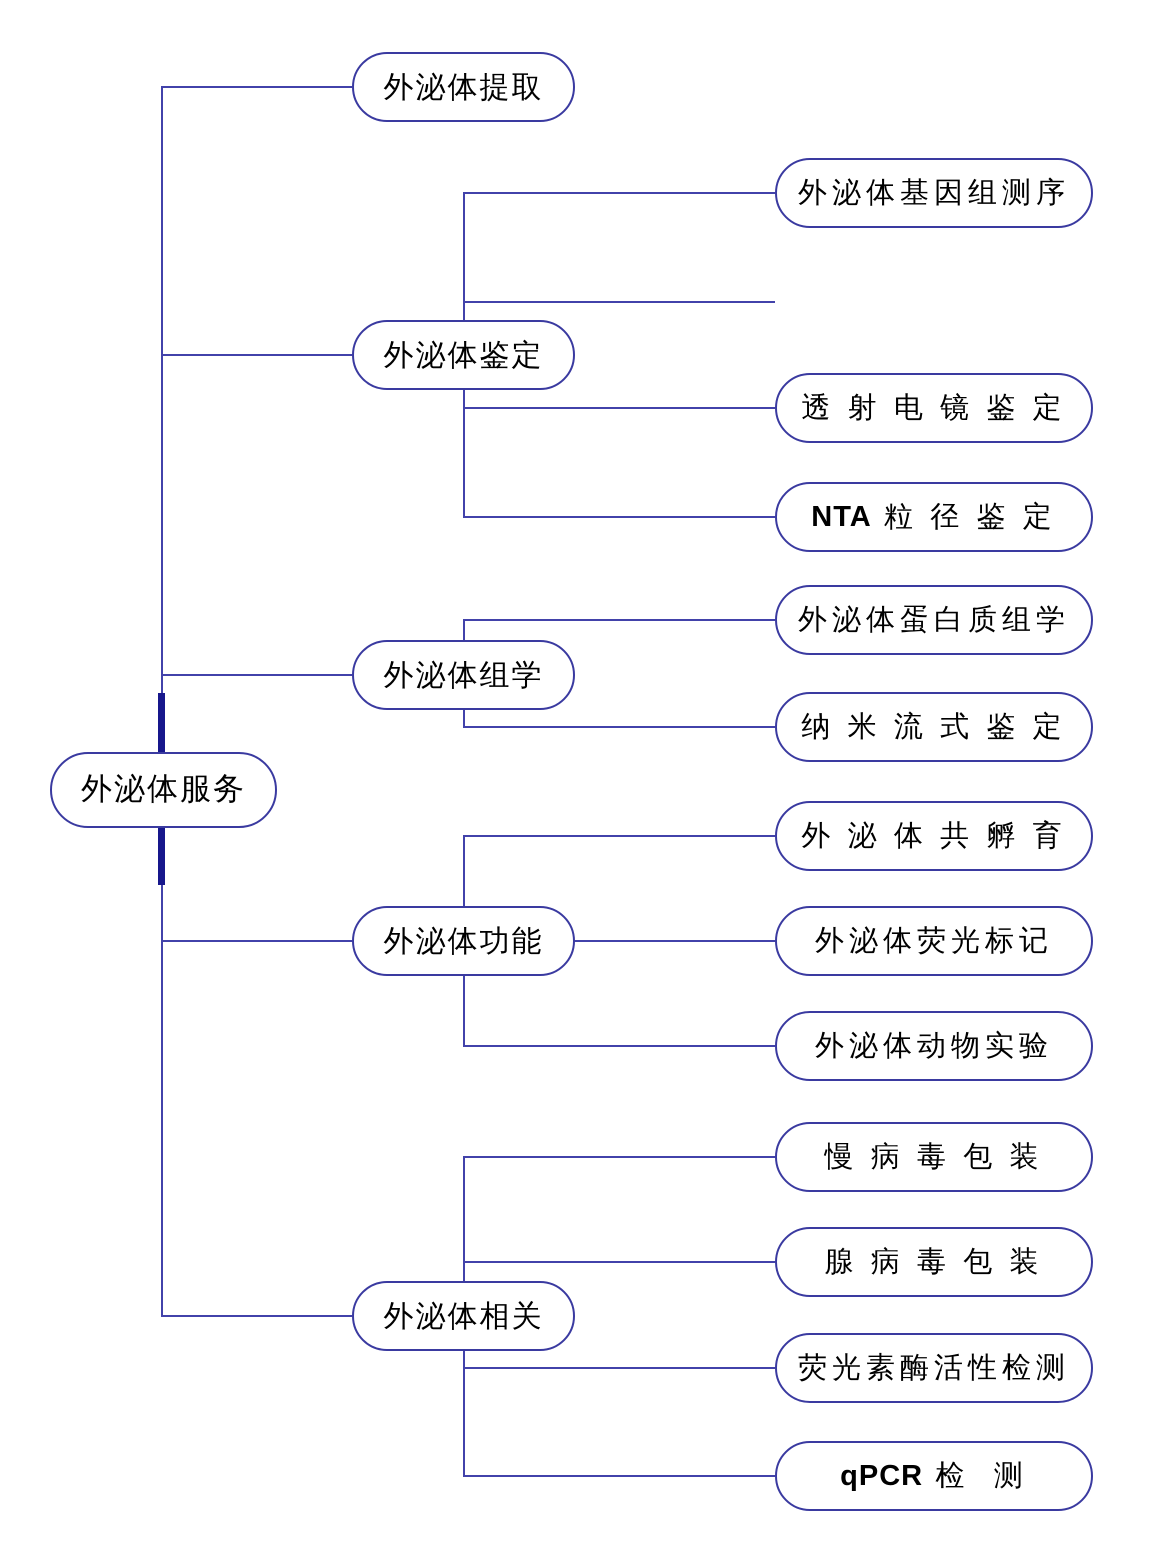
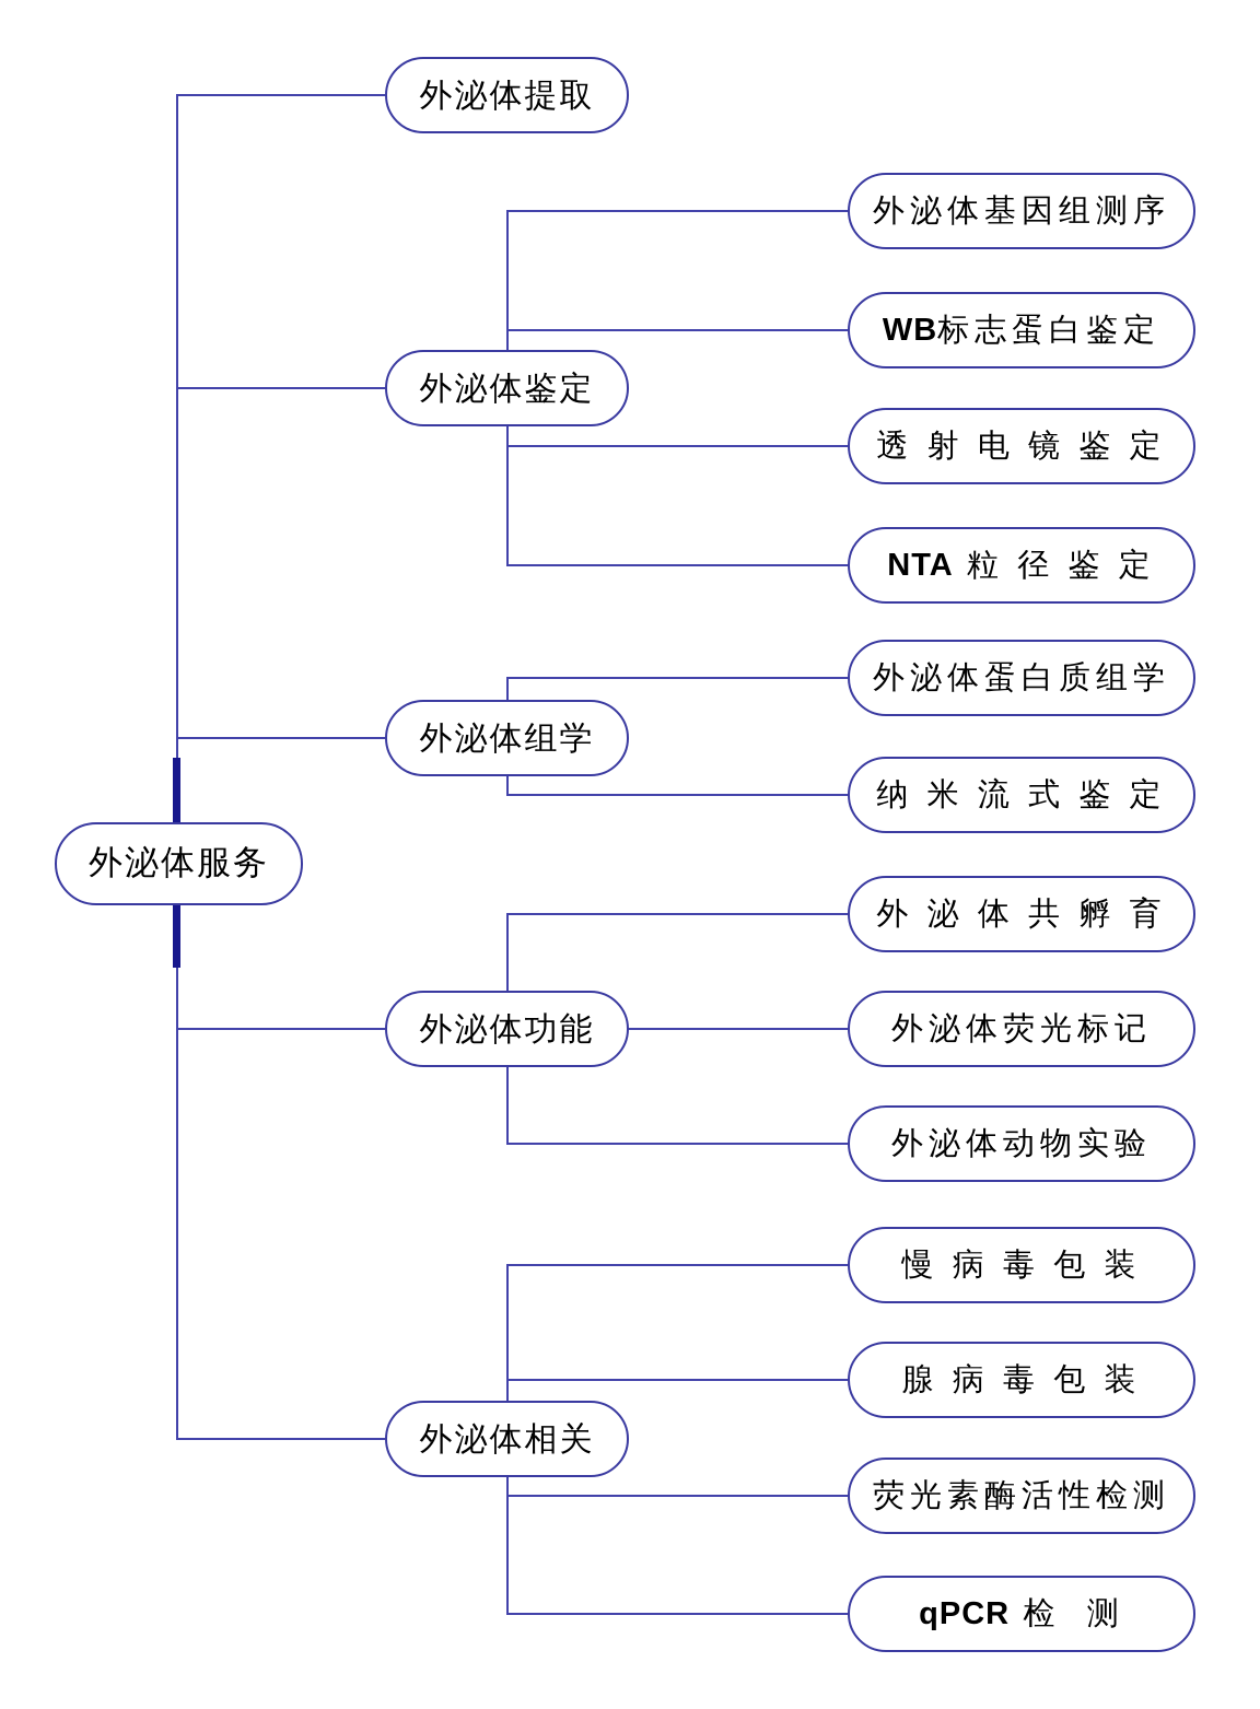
  外泌体服务
  外泌体提取
  外泌体鉴定
  外泌体组学
  外泌体功能
  外泌体相关
  外泌体基因组测序
+ WB
+ 标志蛋白鉴定
  透 射 电 镜 鉴 定
  NTA
  粒 径 鉴 定
  外泌体蛋白质组学
  纳 米 流 式 鉴 定
  外 泌 体 共 孵 育
  外泌体荧光标记
  外泌体动物实验
  慢 病 毒 包 装
  腺 病 毒 包 装
  荧光素酶活性检测
  qPCR
  检 测
